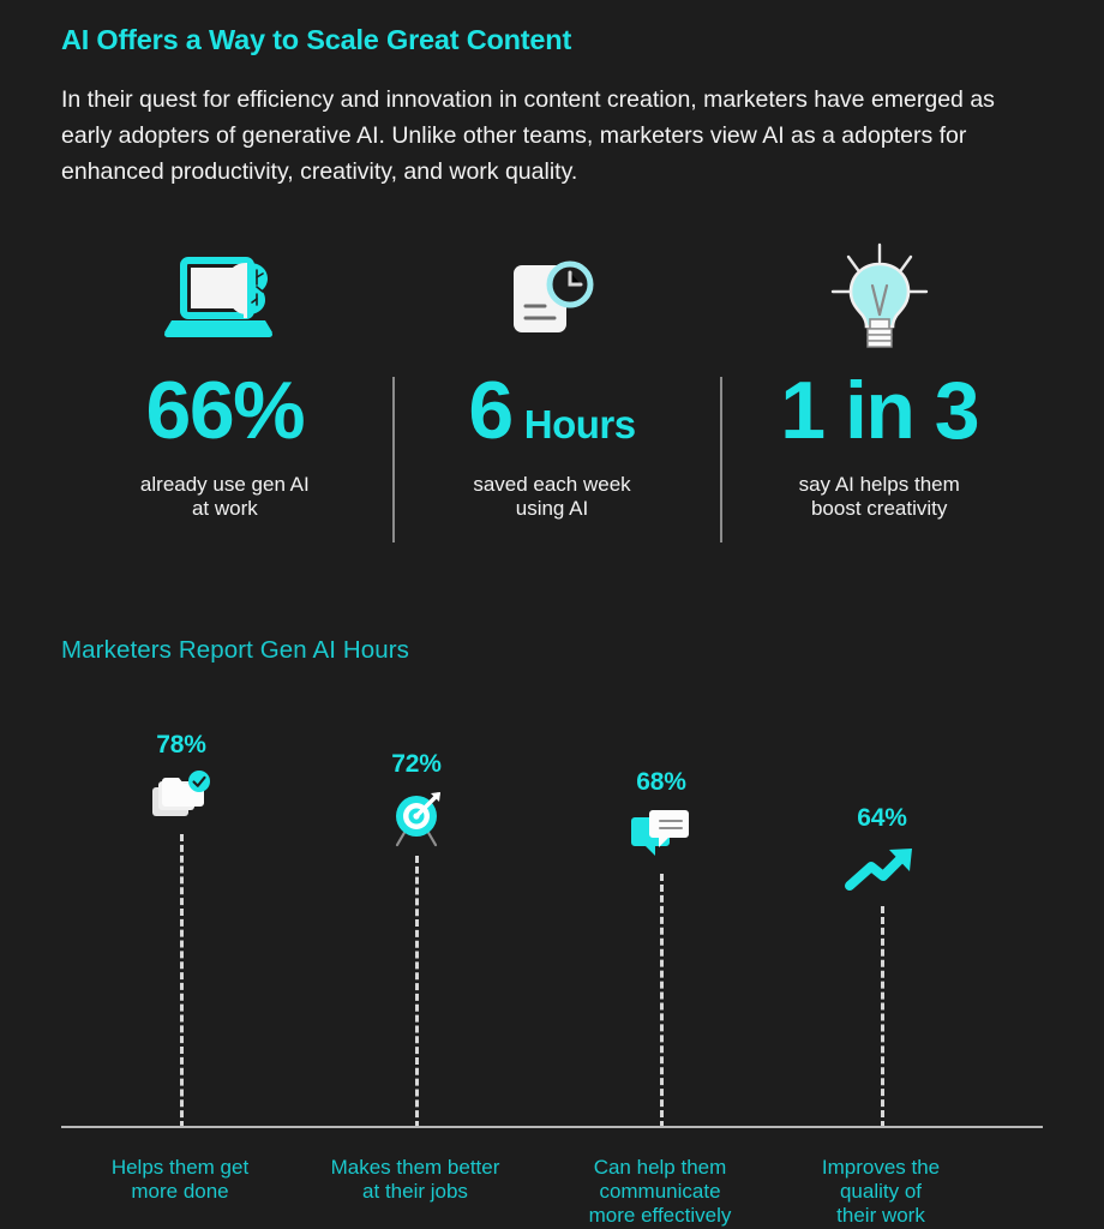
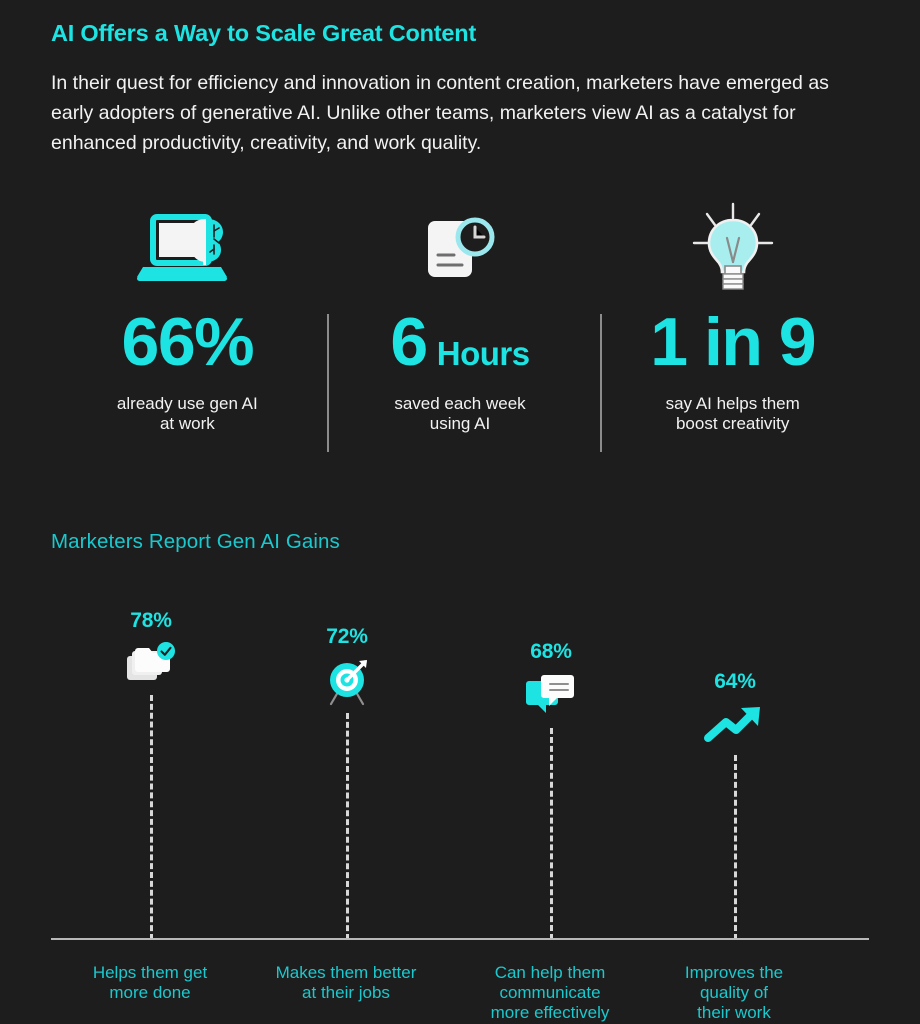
  AI Offers a Way to Scale Great Content
- In their quest for efficiency and innovation in content creation, marketers have emerged as early adopters of generative AI. Unlike other teams, marketers view AI as a adopters for enhanced productivity, creativity, and work quality.
+ In their quest for efficiency and innovation in content creation, marketers have emerged as early adopters of generative AI. Unlike other teams, marketers view AI as a catalyst for enhanced productivity, creativity, and work quality.
  66%
  already use gen AI
  at work
  6
  Hours
  saved each week
  using AI
- 1 in 3
+ 1 in 9
  say AI helps them
  boost creativity
- Marketers Report Gen AI Hours
+ Marketers Report Gen AI Gains
  78%
  72%
  68%
  64%
  Helps them get
  more done
  Makes them better
  at their jobs
  Can help them
  communicate
  more effectively
  Improves the
  quality of
  their work
